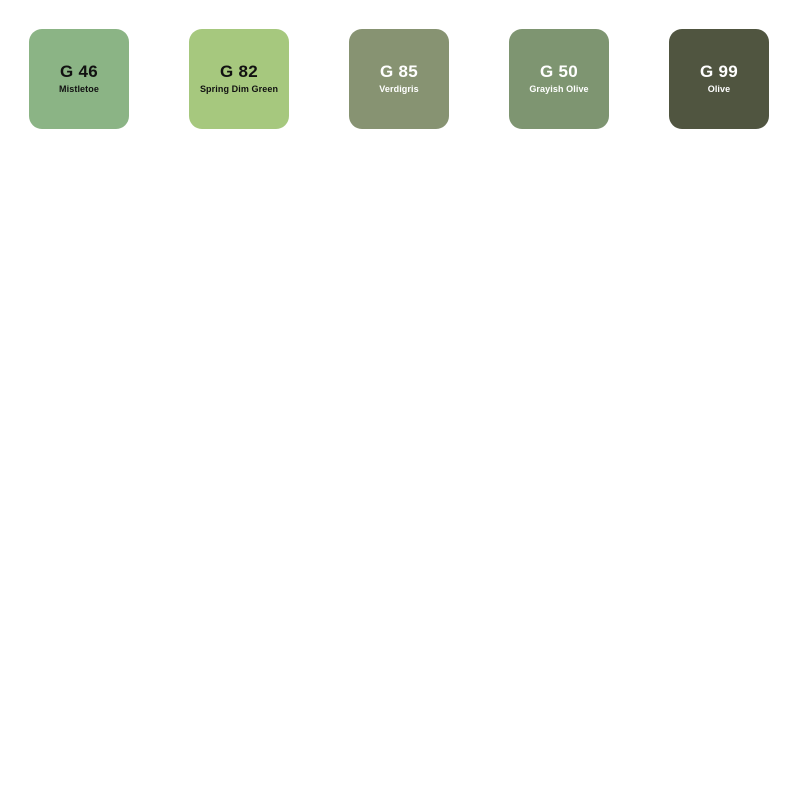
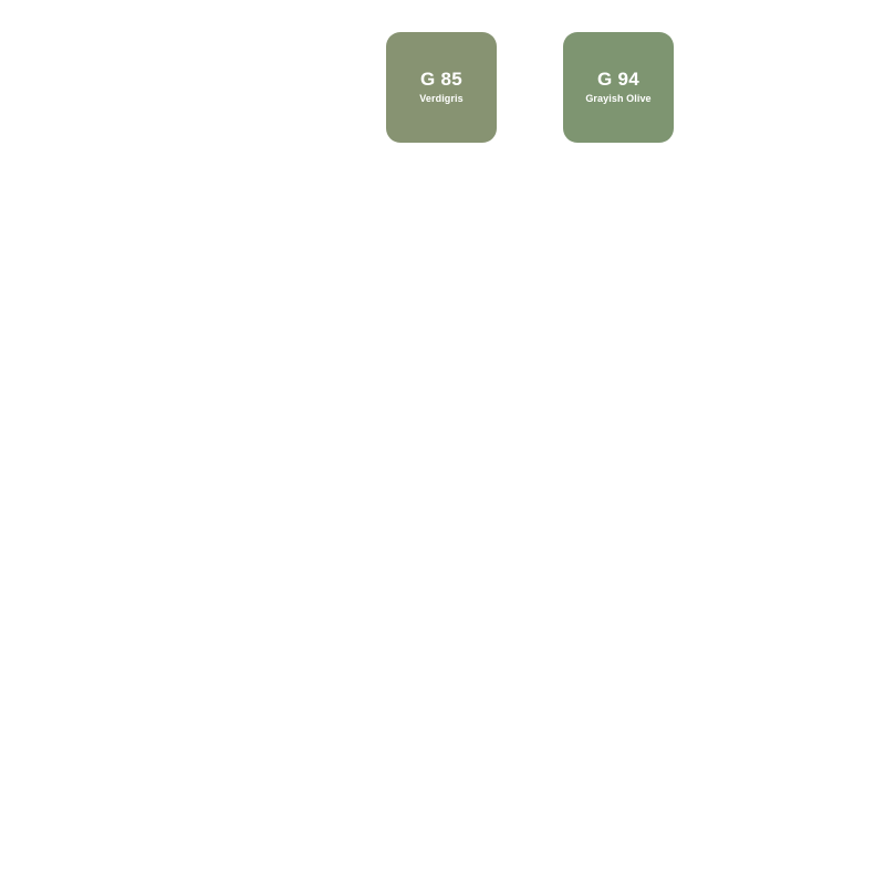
- G 46
- Mistletoe
- G 82
- Spring Dim Green
  G 85
  Verdigris
- G 50
+ G 94
  Grayish Olive
- G 99
- Olive
